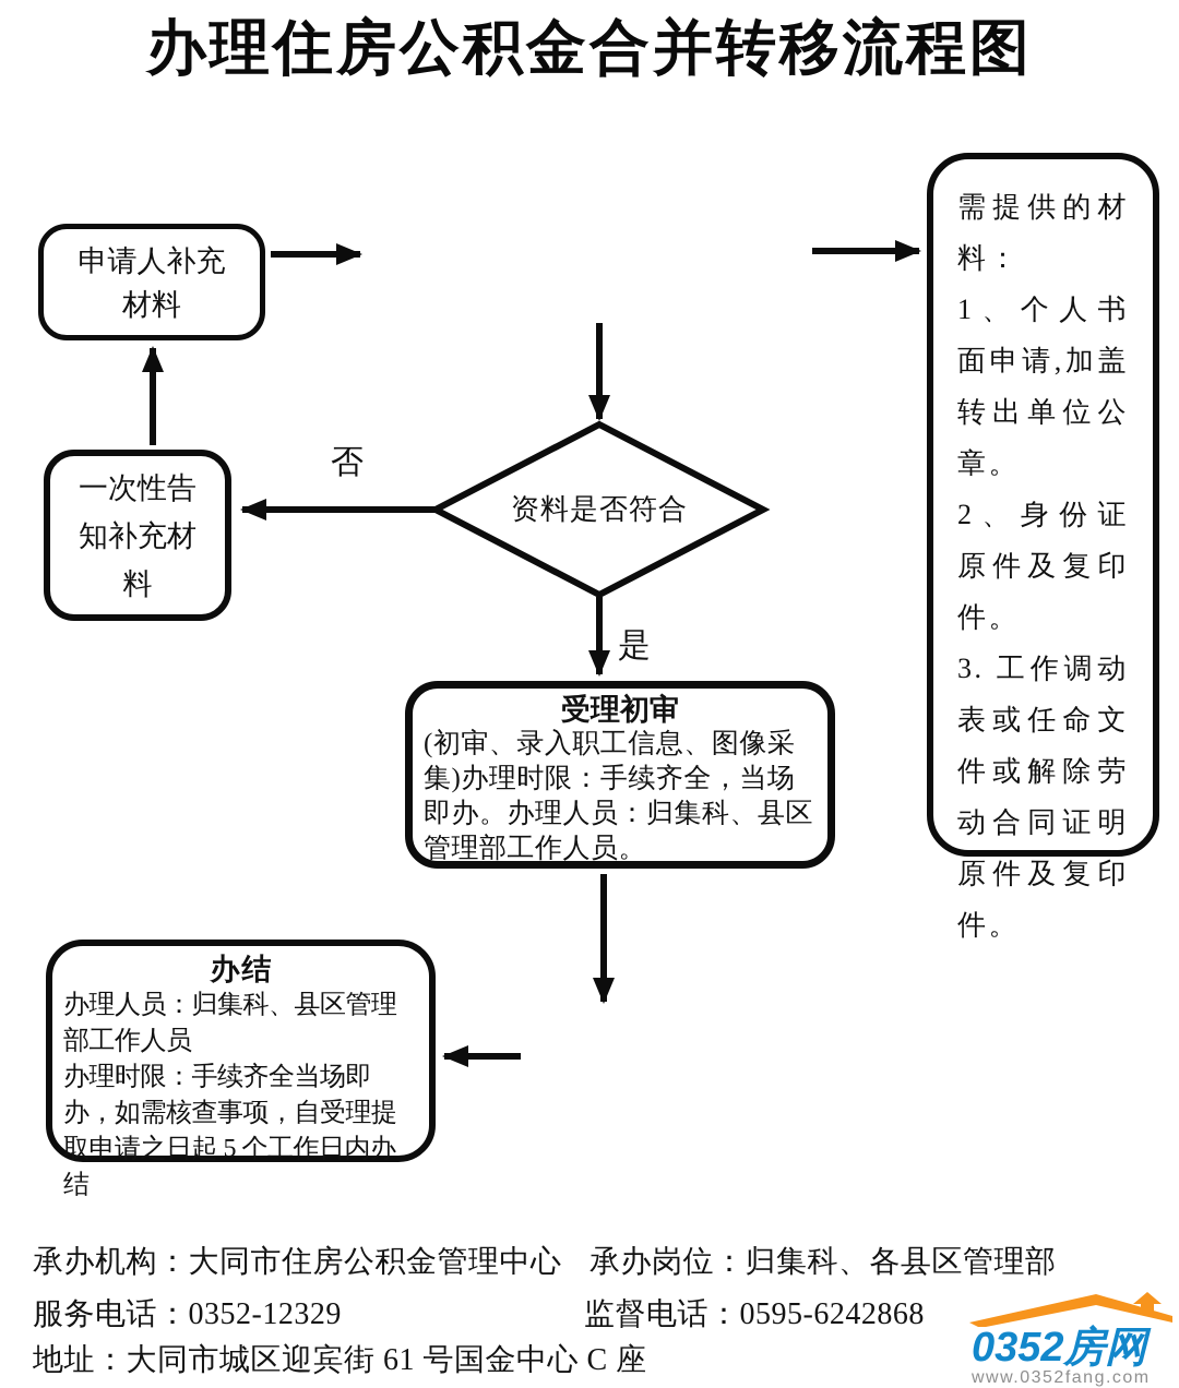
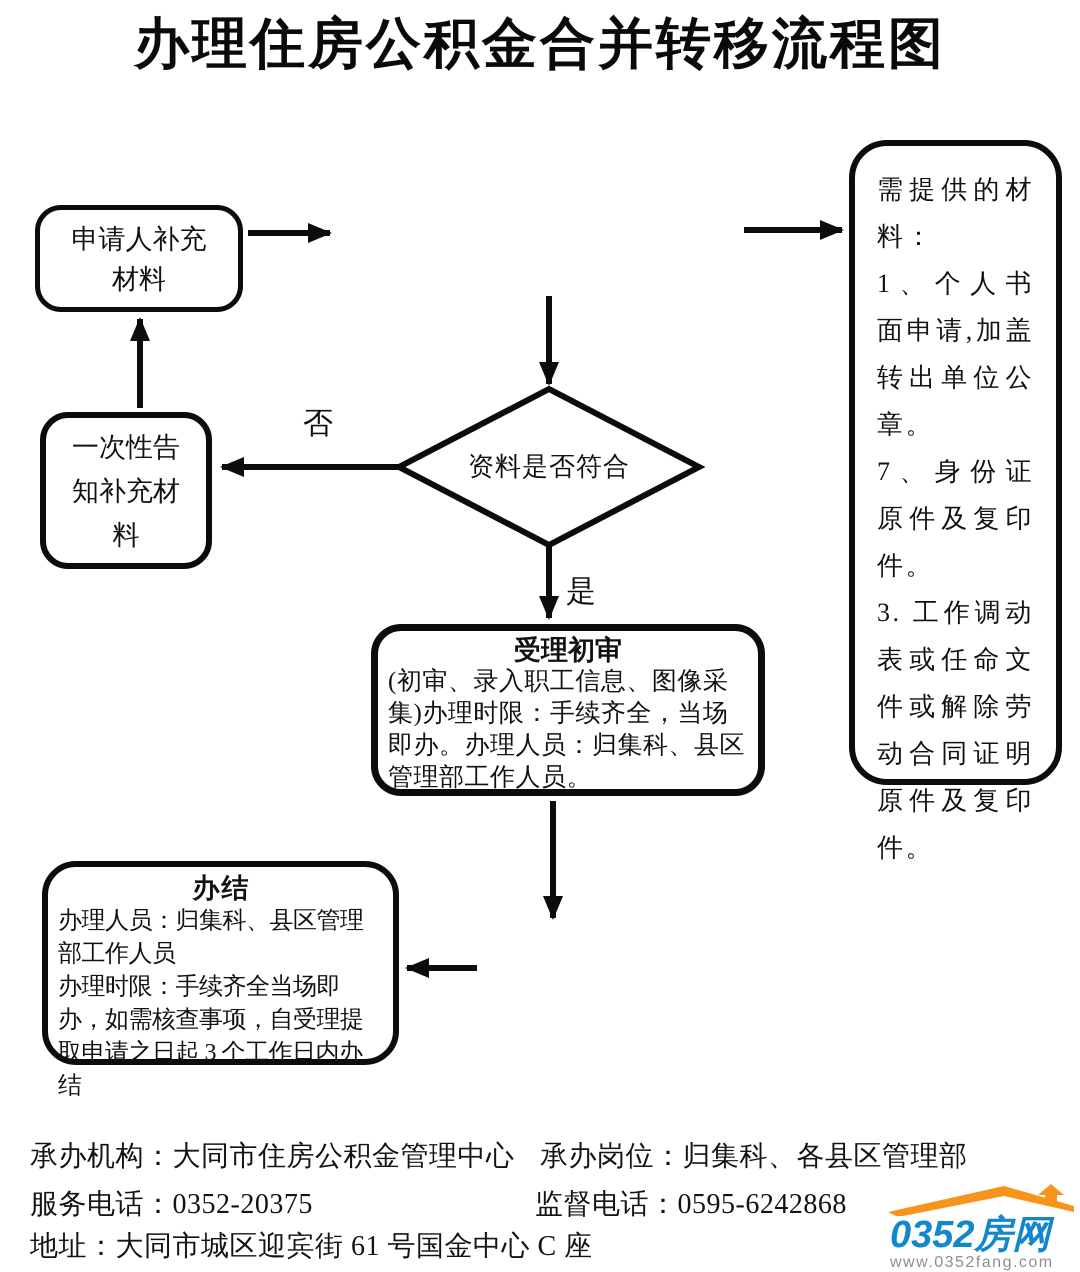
  办理住房公积金合并转移流程图
  申请人补充材料
  需提供的材料：
  1、个人书面申请,加盖转出单位公章。
- 2、身份证原件及复印件。
+ 7、身份证原件及复印件。
  3. 工作调动表或任命文件或解除劳动合同证明原件及复印件。
  一次性告知补充材料
  受理初审
  (初审、录入职工信息、图像采集)办理时限：手续齐全，当场即办。办理人员：归集科、县区管理部工作人员。
  办结
  办理人员：归集科、县区管理部工作人员
- 办理时限：手续齐全当场即办，如需核查事项，自受理提取申请之日起 5 个工作日内办结
+ 办理时限：手续齐全当场即办，如需核查事项，自受理提取申请之日起 3 个工作日内办结
  资料是否符合
  否
  是
  承办机构：大同市住房公积金管理中心
  承办岗位：归集科、各县区管理部
- 服务电话：0352-12329
+ 服务电话：0352-20375
  监督电话：0595-6242868
  地址：大同市城区迎宾街 61 号国金中心 C 座
  0352房网
  www.0352fang.com
